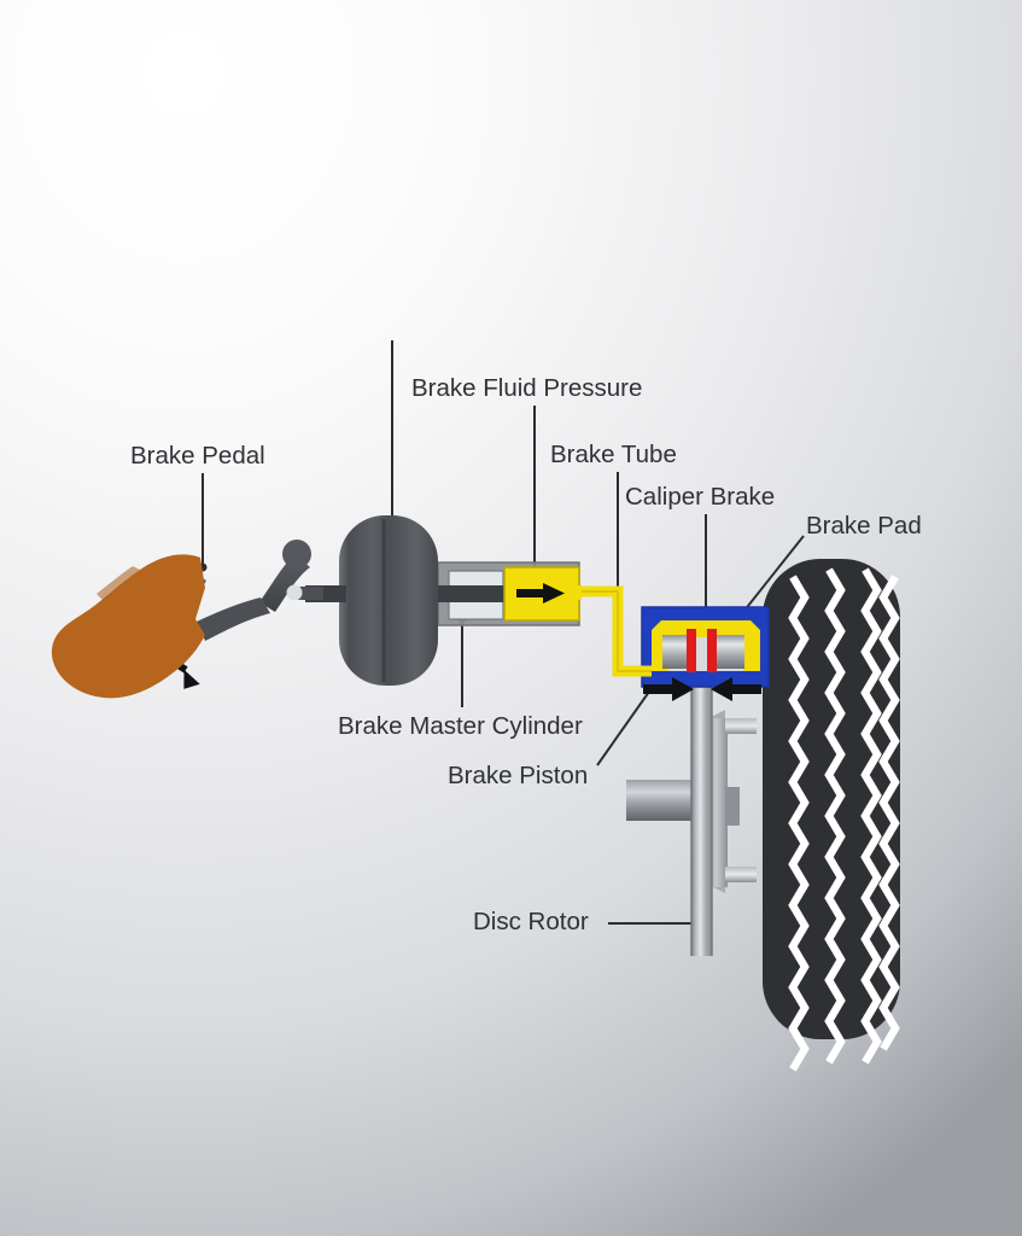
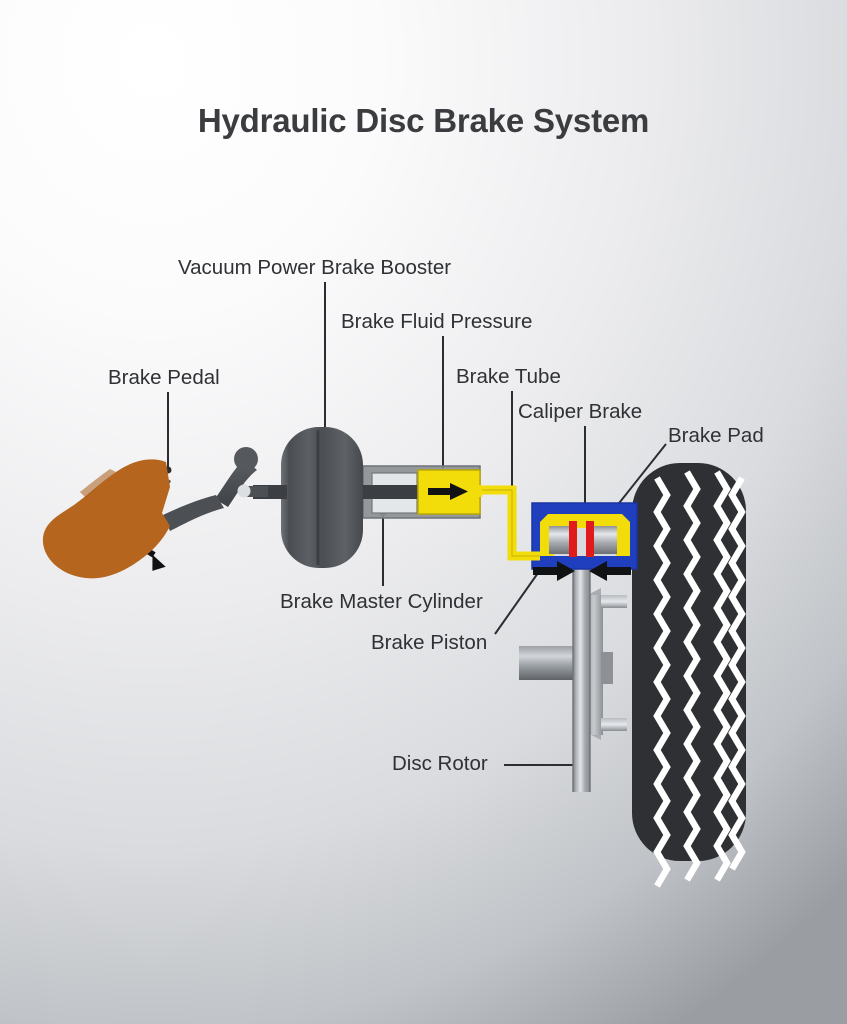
+ Hydraulic Disc Brake System
+ Vacuum Power Brake Booster
  Brake Fluid Pressure
  Brake Pedal
  Brake Tube
  Caliper Brake
  Brake Pad
  Brake Master Cylinder
  Brake Piston
  Disc Rotor
